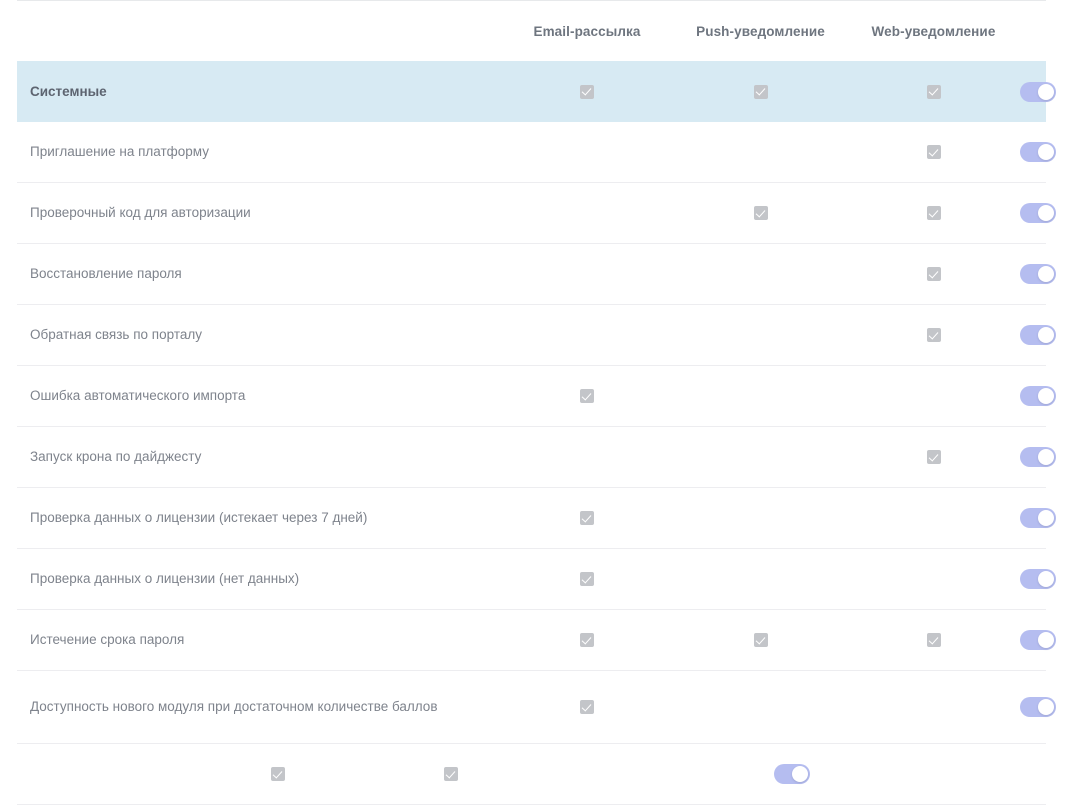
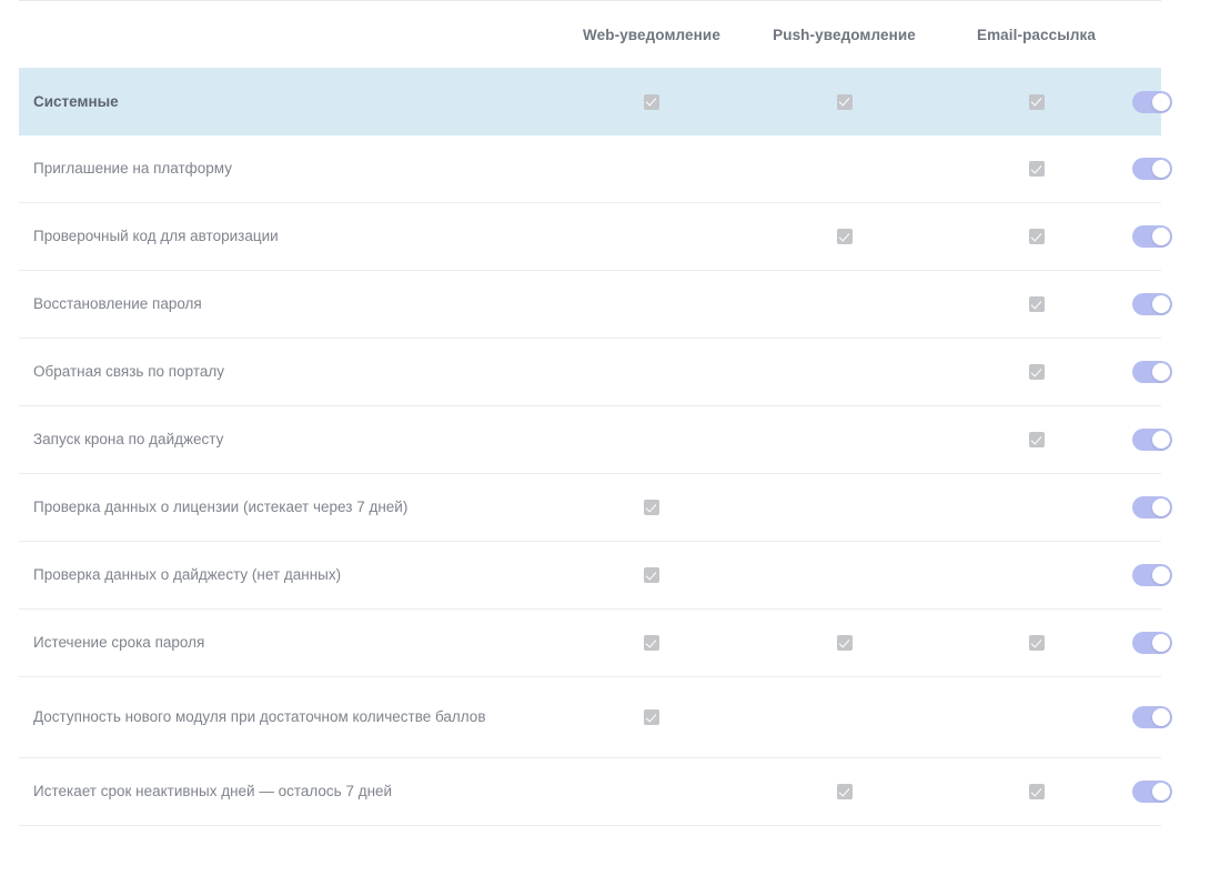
- Email-рассылка
+ Web-уведомление
  Push-уведомление
- Web-уведомление
+ Email-рассылка
  Системные
  Приглашение на платформу
  Проверочный код для авторизации
  Восстановление пароля
  Обратная связь по порталу
- Ошибка автоматического импорта
  Запуск крона по дайджесту
  Проверка данных о лицензии (истекает через 7 дней)
- Проверка данных о лицензии (нет данных)
+ Проверка данных о дайджесту (нет данных)
  Истечение срока пароля
  Доступность нового модуля при достаточном количестве баллов
+ Истекает срок неактивных дней — осталось 7 дней
